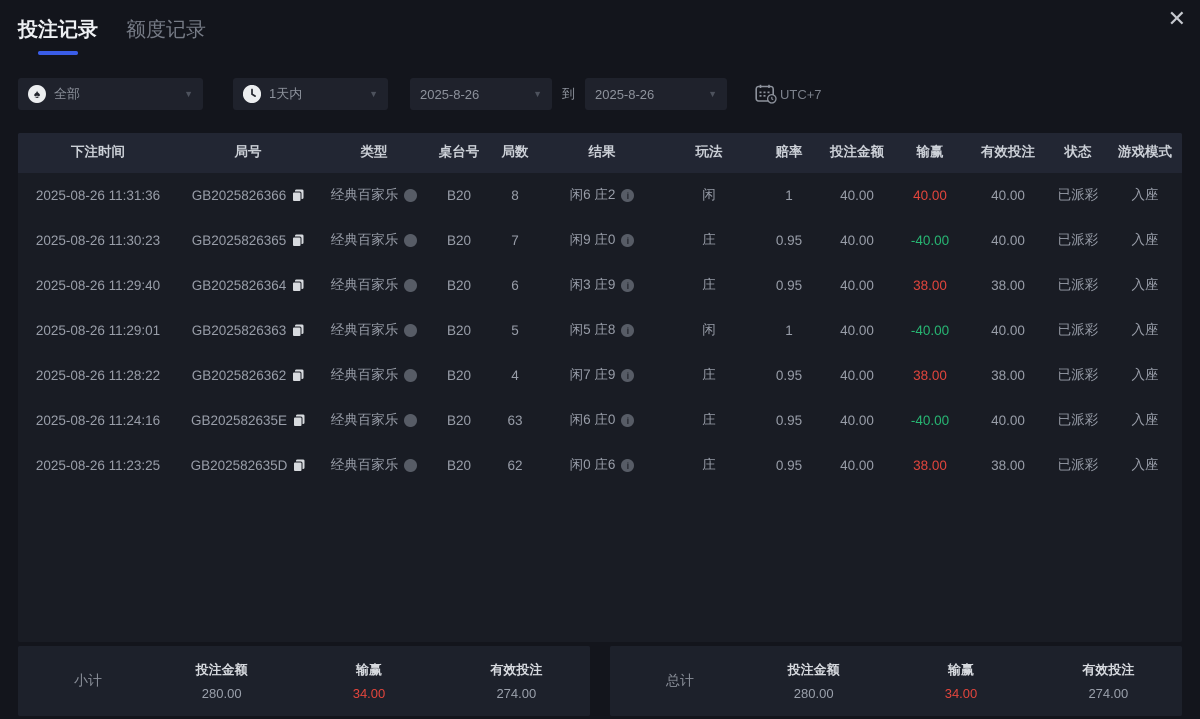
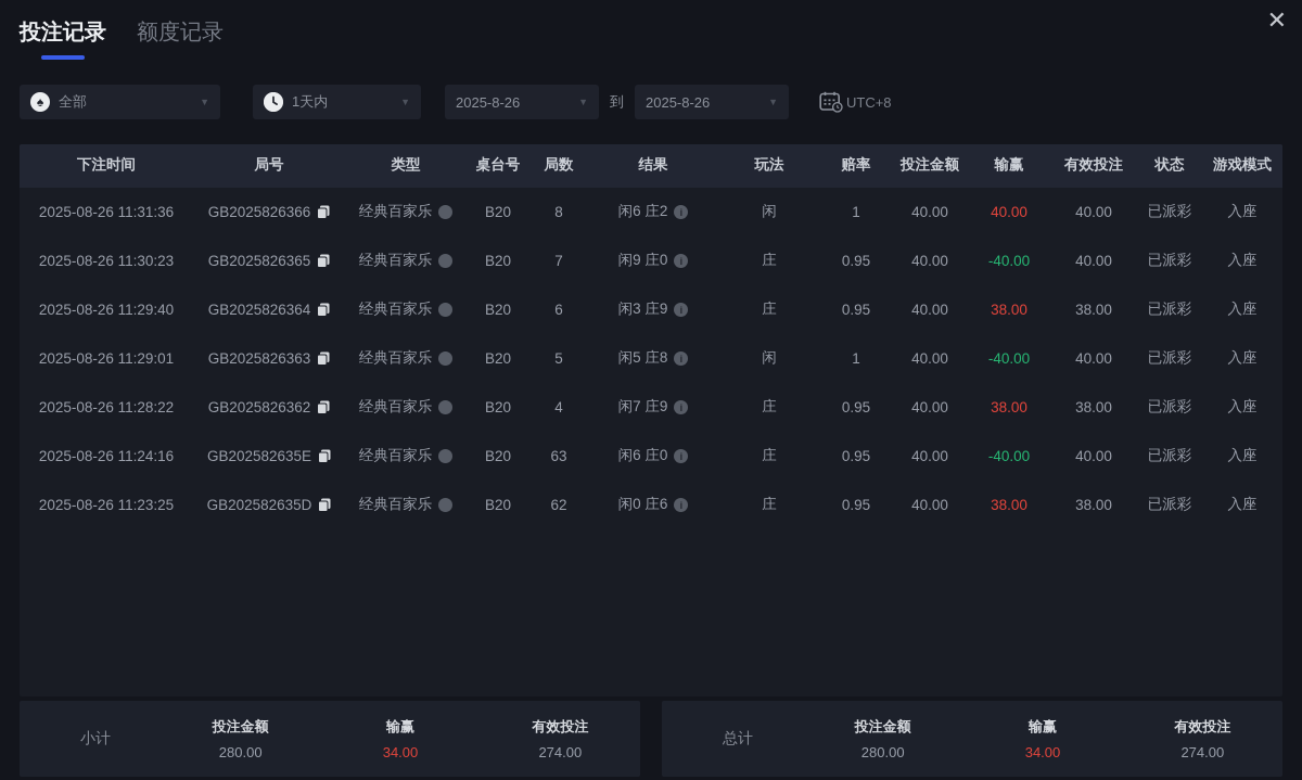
  投注记录
  额度记录
  ✕
  ♠
  全部
  ▼
  1天内
  ▼
  2025-8-26
  ▼
  到
  2025-8-26
  ▼
- UTC+7
+ UTC+8
  下注时间
  局号
  类型
  桌台号
  局数
  结果
  玩法
  赔率
  投注金额
  输赢
  有效投注
  状态
  游戏模式
  2025-08-26 11:31:36
  GB2025826366
  经典百家乐
  B20
  8
  闲6 庄2
  i
  闲
  1
  40.00
  40.00
  40.00
  已派彩
  入座
  2025-08-26 11:30:23
  GB2025826365
  经典百家乐
  B20
  7
  闲9 庄0
  i
  庄
  0.95
  40.00
  -40.00
  40.00
  已派彩
  入座
  2025-08-26 11:29:40
  GB2025826364
  经典百家乐
  B20
  6
  闲3 庄9
  i
  庄
  0.95
  40.00
  38.00
  38.00
  已派彩
  入座
  2025-08-26 11:29:01
  GB2025826363
  经典百家乐
  B20
  5
  闲5 庄8
  i
  闲
  1
  40.00
  -40.00
  40.00
  已派彩
  入座
  2025-08-26 11:28:22
  GB2025826362
  经典百家乐
  B20
  4
  闲7 庄9
  i
  庄
  0.95
  40.00
  38.00
  38.00
  已派彩
  入座
  2025-08-26 11:24:16
  GB202582635E
  经典百家乐
  B20
  63
  闲6 庄0
  i
  庄
  0.95
  40.00
  -40.00
  40.00
  已派彩
  入座
  2025-08-26 11:23:25
  GB202582635D
  经典百家乐
  B20
  62
  闲0 庄6
  i
  庄
  0.95
  40.00
  38.00
  38.00
  已派彩
  入座
  小计
  投注金额
  280.00
  输赢
  34.00
  有效投注
  274.00
  总计
  投注金额
  280.00
  输赢
  34.00
  有效投注
  274.00
